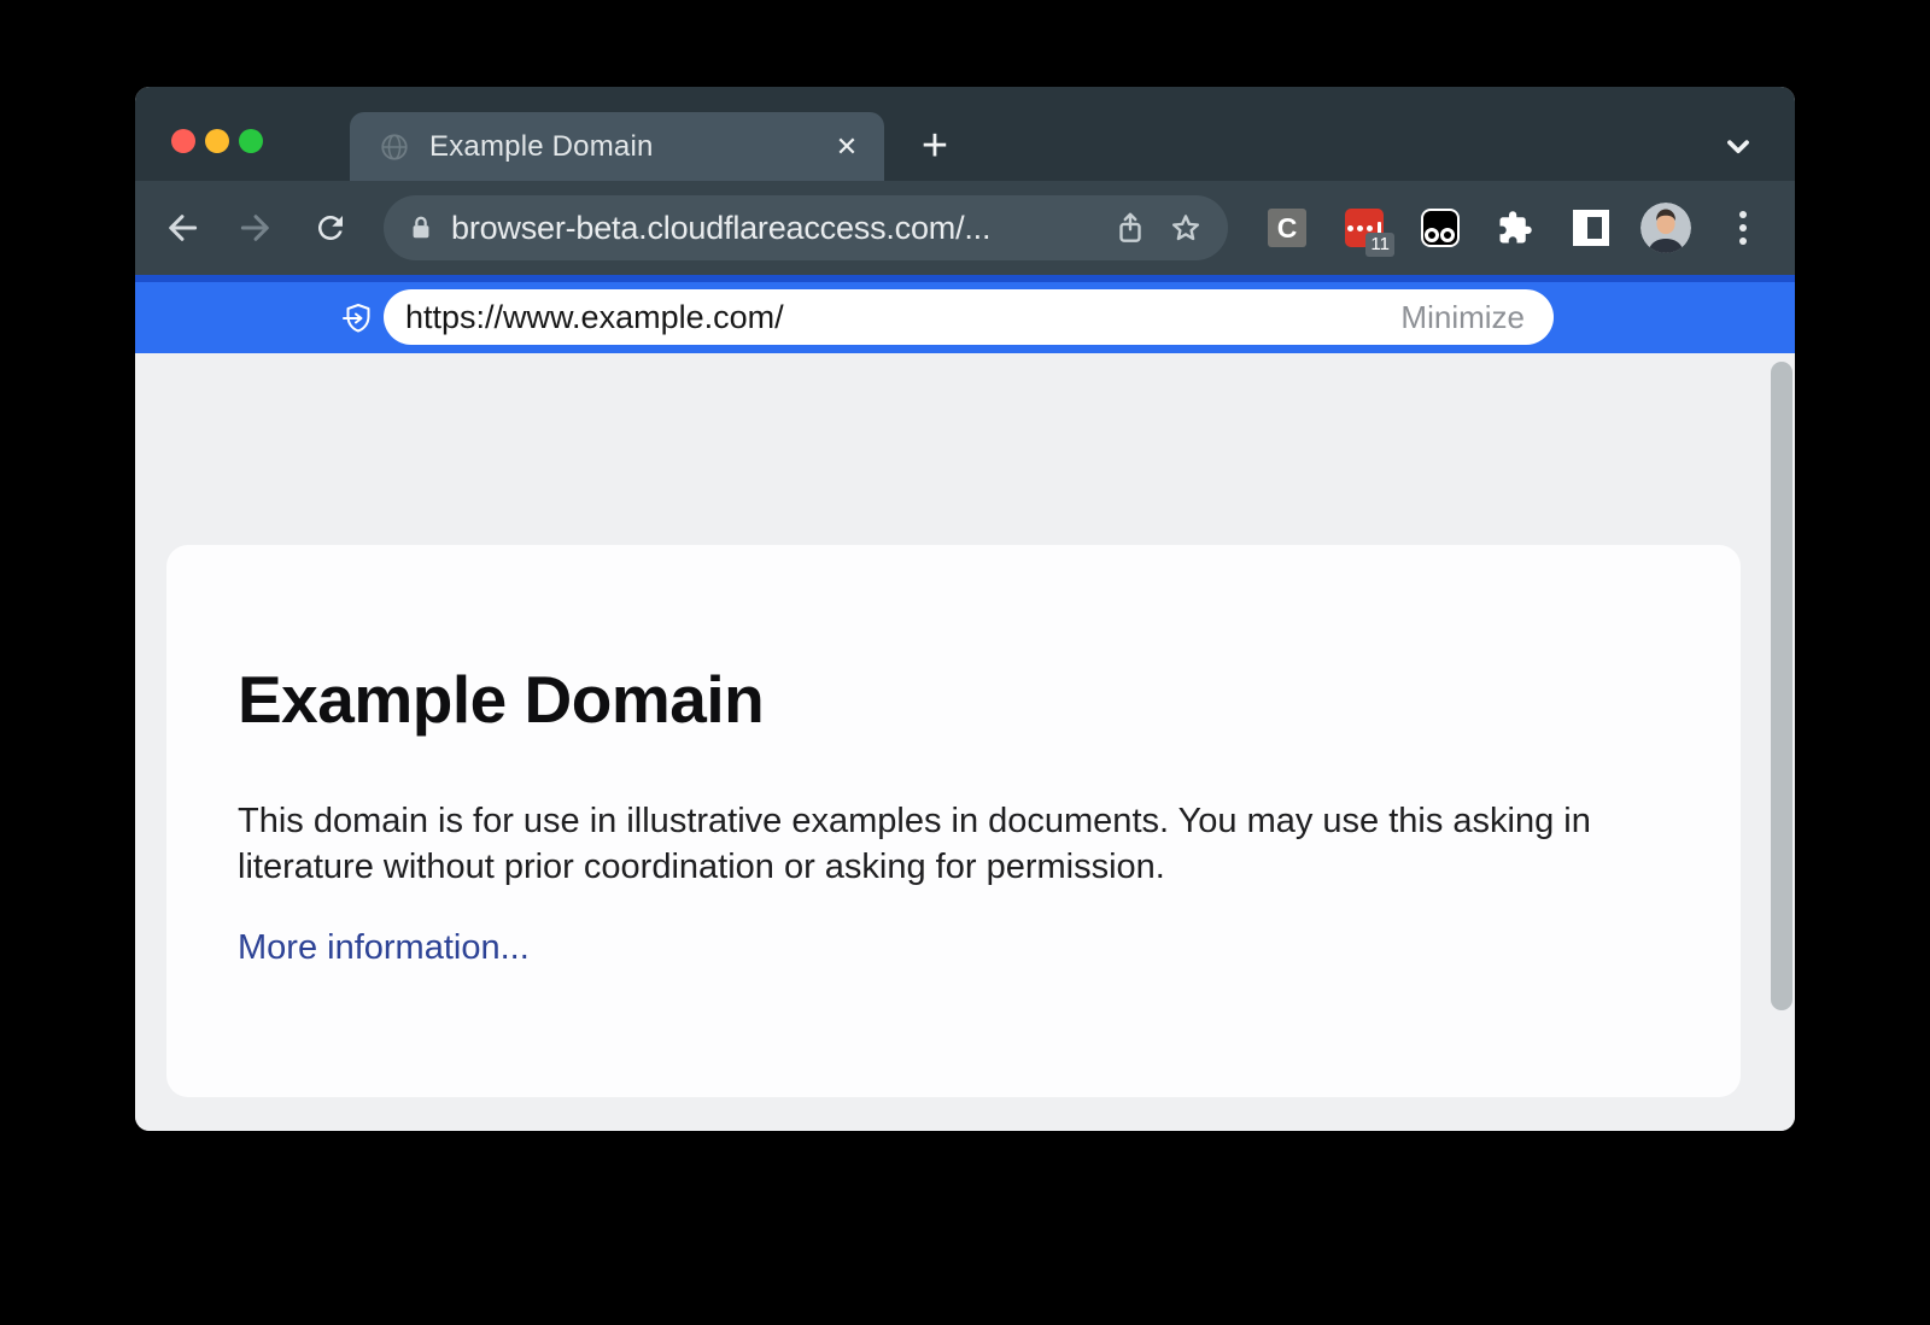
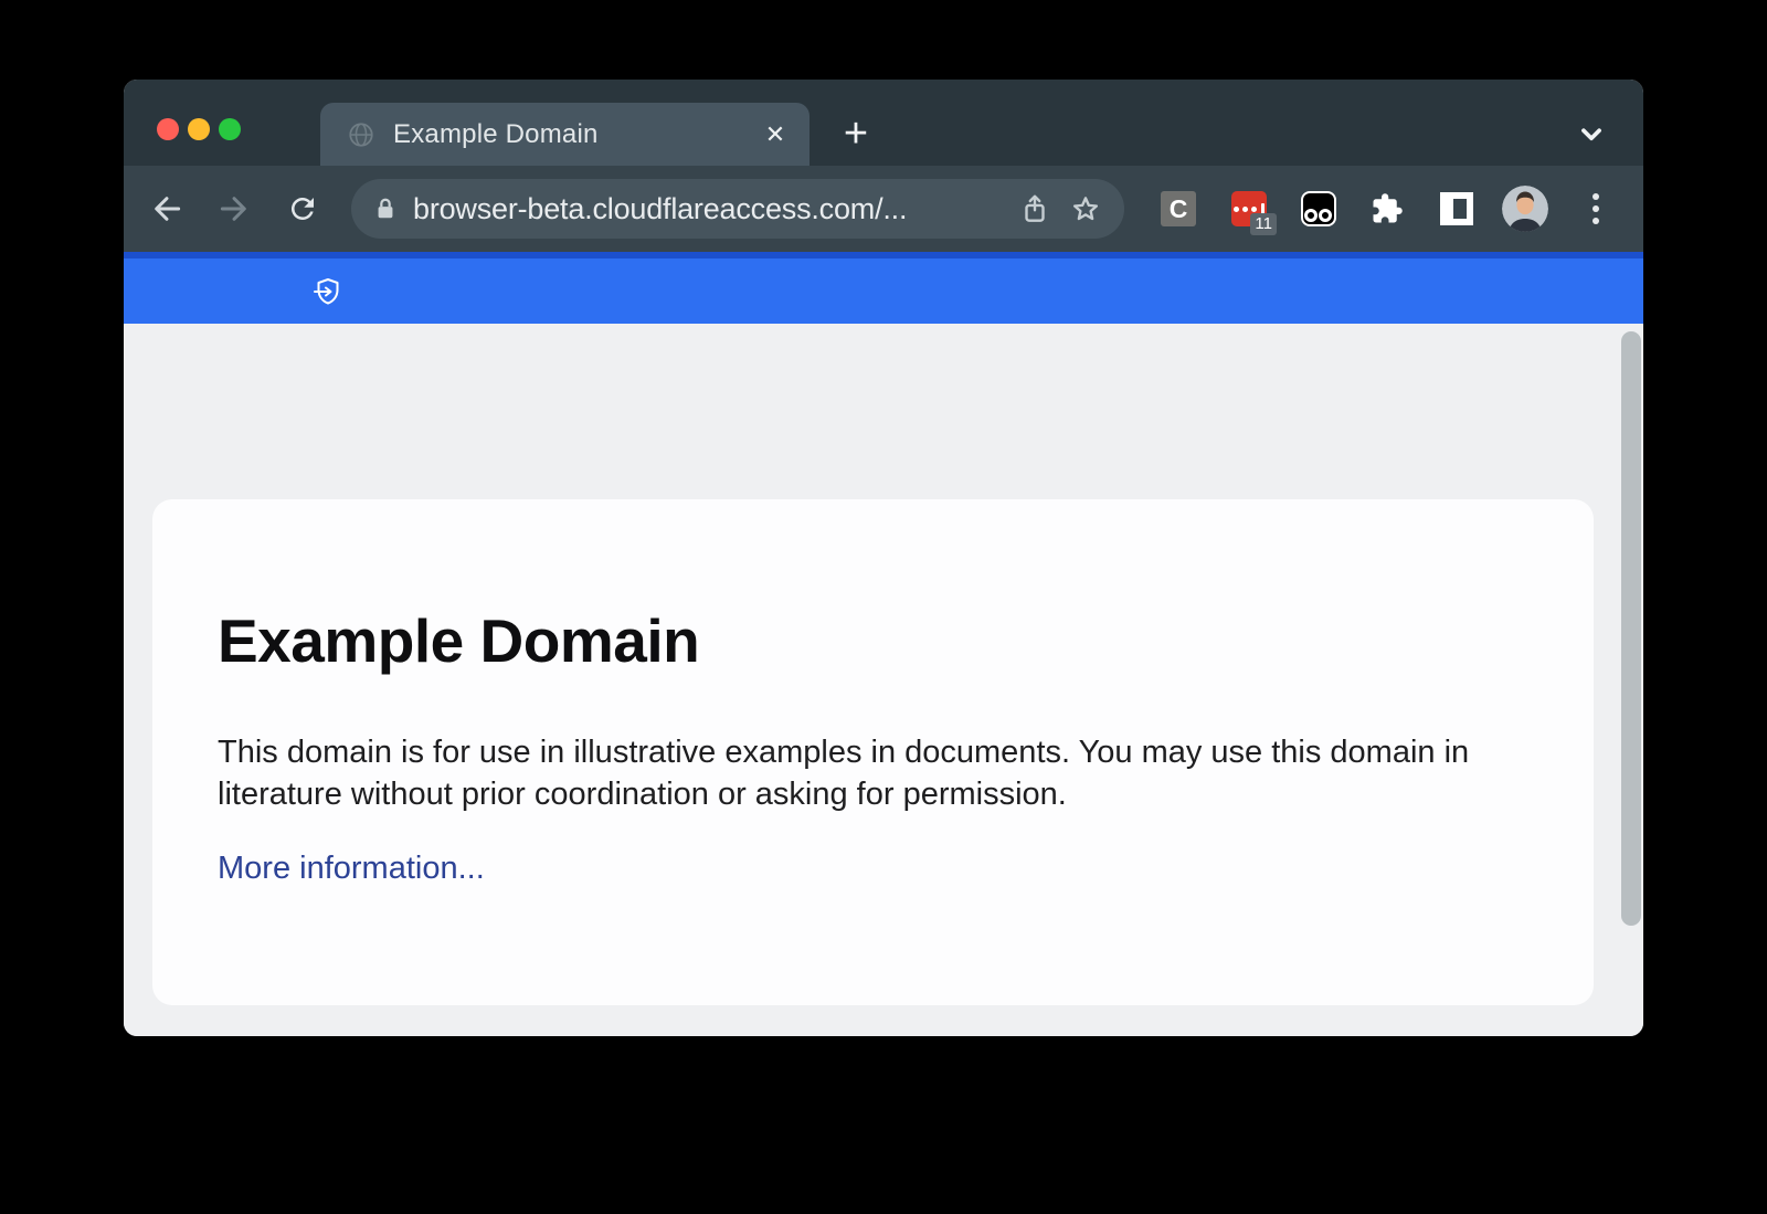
  Example Domain
  ✕
  +
  browser-beta.cloudflareaccess.com/...
  C
  11
- https://www.example.com/
- Minimize
  Example Domain
- This domain is for use in illustrative examples in documents. You may use this asking in literature without prior coordination or asking for permission.
+ This domain is for use in illustrative examples in documents. You may use this domain in literature without prior coordination or asking for permission.
  More information...
